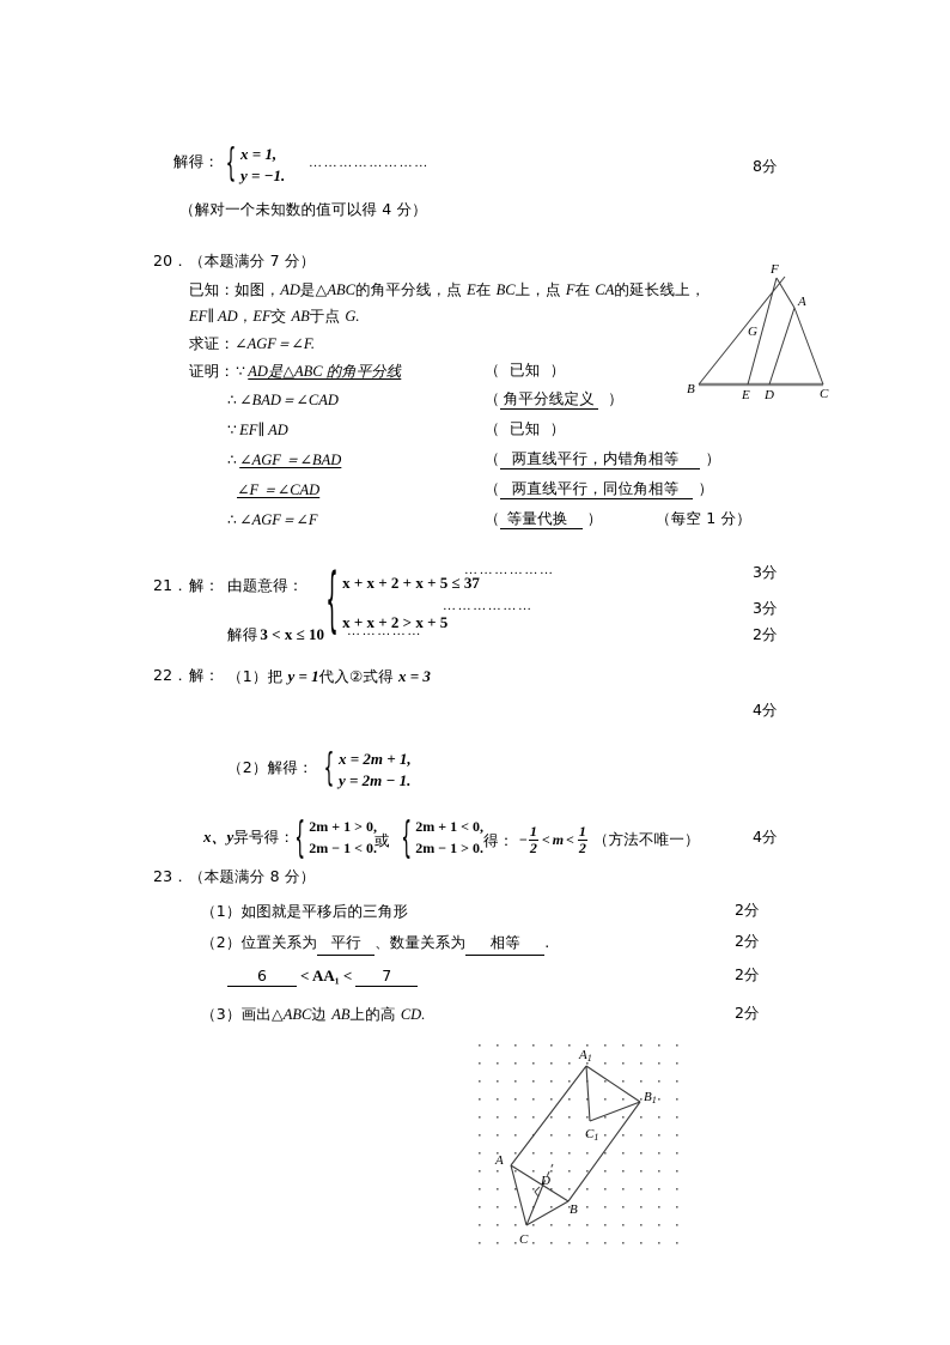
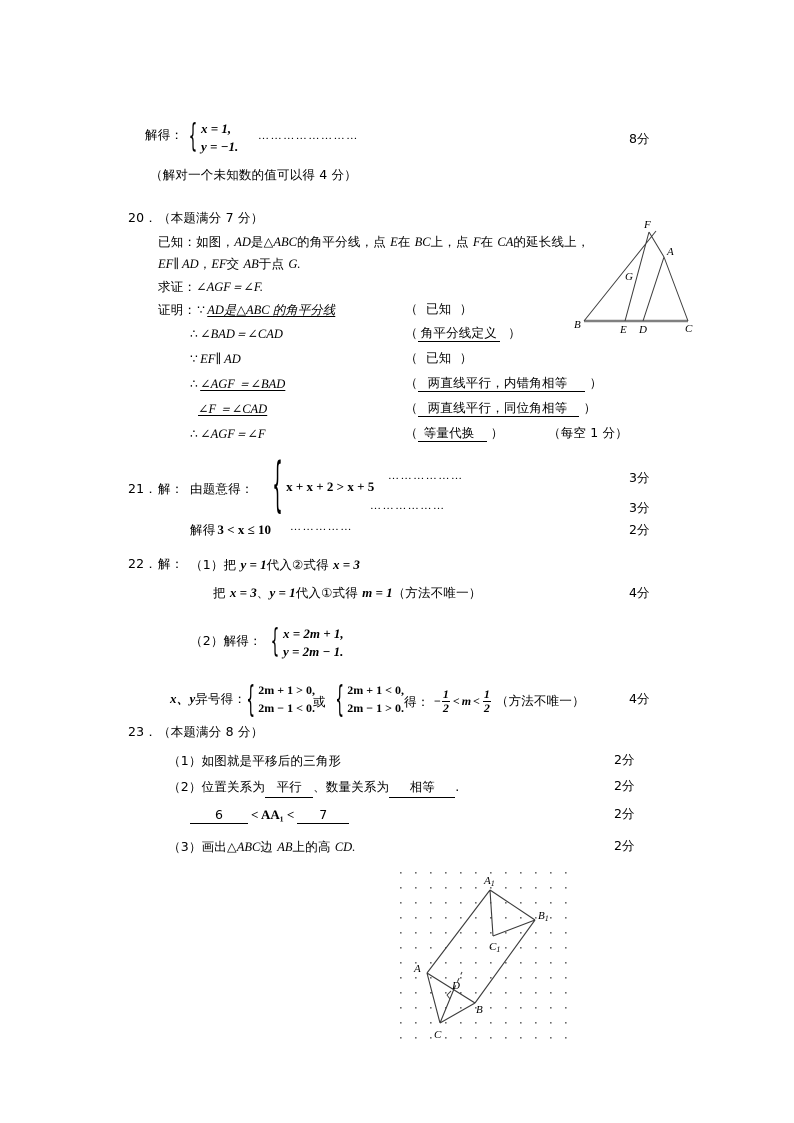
  解得：
  {
  x = 1,
  y = −1.
  ……………………
  8分
  （解对一个未知数的值可以得 4 分）
  20．
  （本题满分 7 分）
  已知：如图，AD是△ABC的角平分线，点 E在 BC上，点 F在 CA的延长线上，
  EF∥ AD，EF交 AB于点 G.
  求证：∠AGF＝∠F.
  证明：∵ AD是△ABC 的角平分线
  （ 已知 ）
  ∴ ∠BAD＝∠CAD
  （ 角平分线定义 ）
  ∵ EF∥ AD
  （ 已知 ）
  ∴ ∠AGF ＝∠BAD
  （ 两直线平行，内错角相等 ）
  ∠F ＝∠CAD
  （ 两直线平行，同位角相等 ）
  ∴ ∠AGF＝∠F
  （ 等量代换 ）
  （每空 1 分）
  F
  A
  G
  B
  E
  D
  C
  21．
  解：
  由题意得：
  {
- x + x + 2 + x + 5 ≤ 37
  x + x + 2 > x + 5
  ………………
  3分
  ………………
  3分
  解得 3 < x ≤ 10
  ……………
  2分
  22．
  解：
  （1）把 y = 1代入②式得 x = 3
+ 把 x = 3、y = 1代入①式得 m = 1（方法不唯一）
  4分
  （2）解得：
  {
  x = 2m + 1,
  y = 2m − 1.
  x、y异号得：
  {
  2m + 1 > 0,
  2m − 1 < 0.
  或
  {
  2m + 1 < 0,
  2m − 1 > 0.
  得：
  −
  1
  2
  < m <
  1
  2
  （方法不唯一）
  4分
  23．
  （本题满分 8 分）
  （1）如图就是平移后的三角形
  2分
  （2）位置关系为 平行 、数量关系为 相等 .
  2分
  6 < AA₁ < 7
  2分
  （3）画出△ABC边 AB上的高 CD.
  2分
  A1
  B1
  C1
  A
  B
  C
  D
